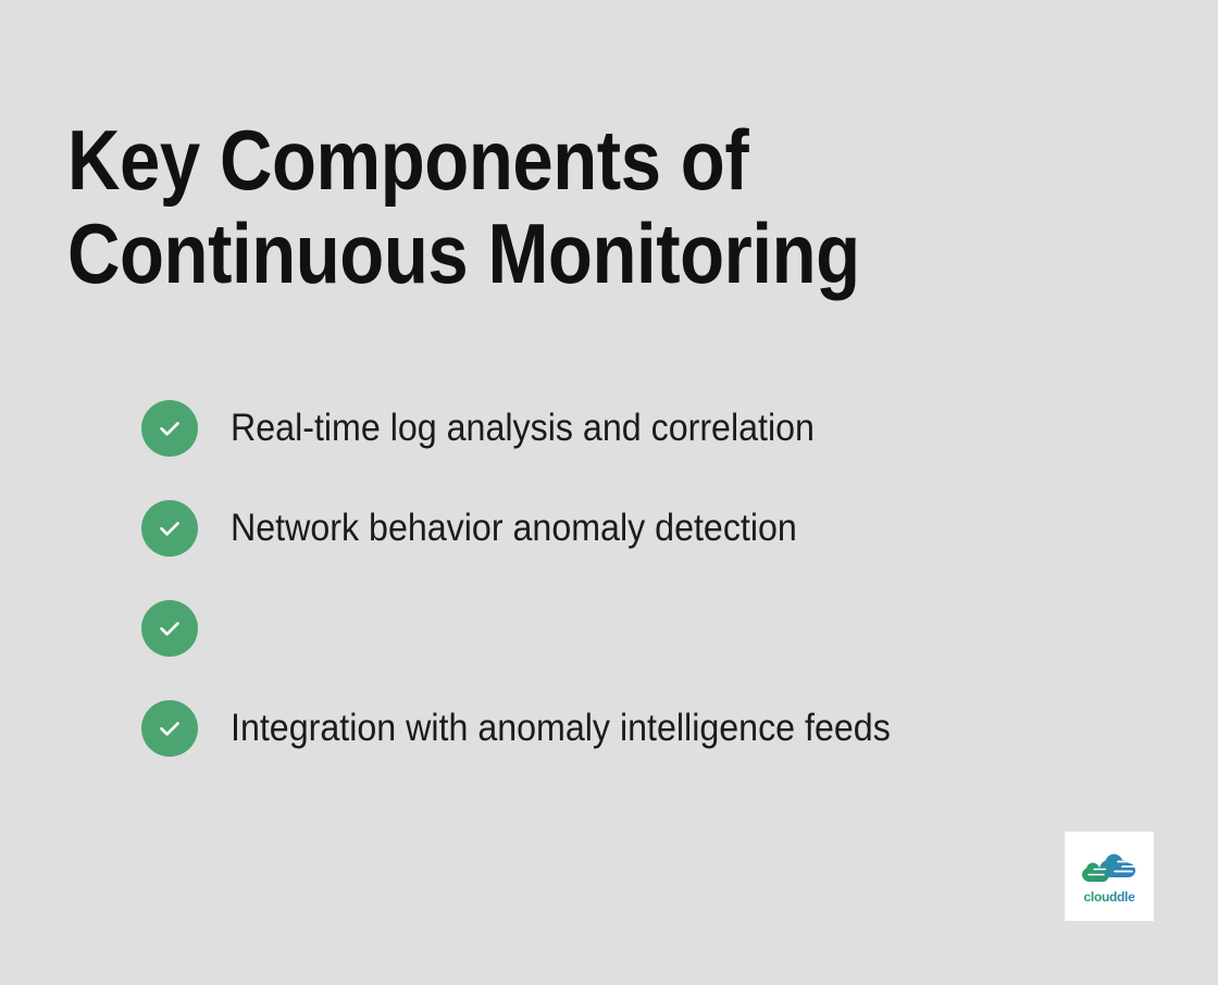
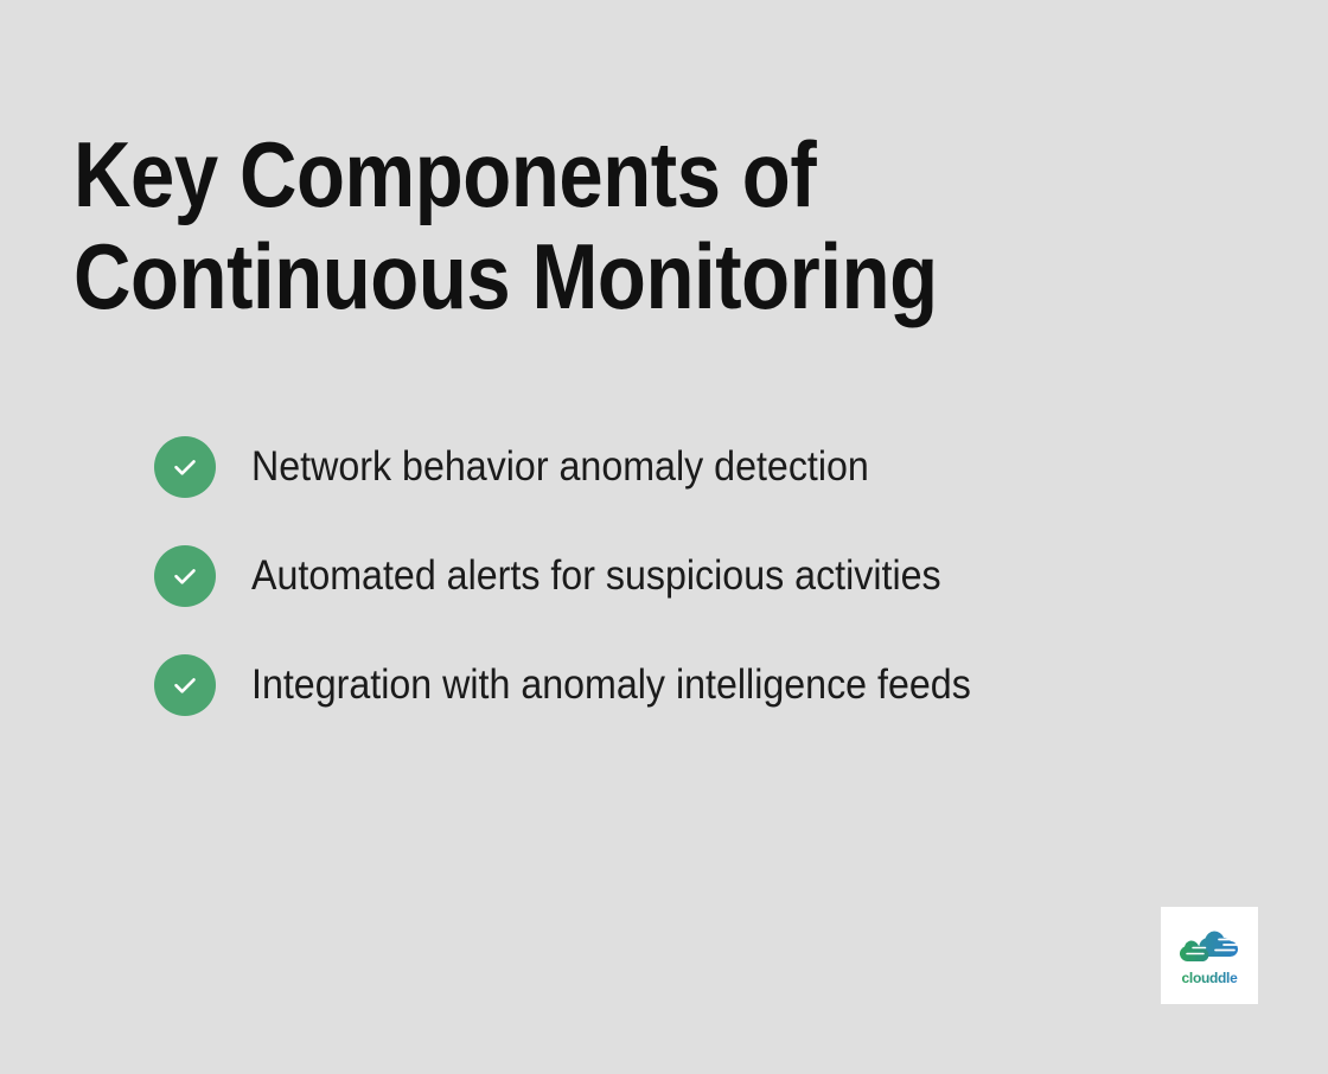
  Key Components of
  Continuous Monitoring
- Real-time log analysis and correlation
  Network behavior anomaly detection
+ Automated alerts for suspicious activities
  Integration with anomaly intelligence feeds
  clouddle
